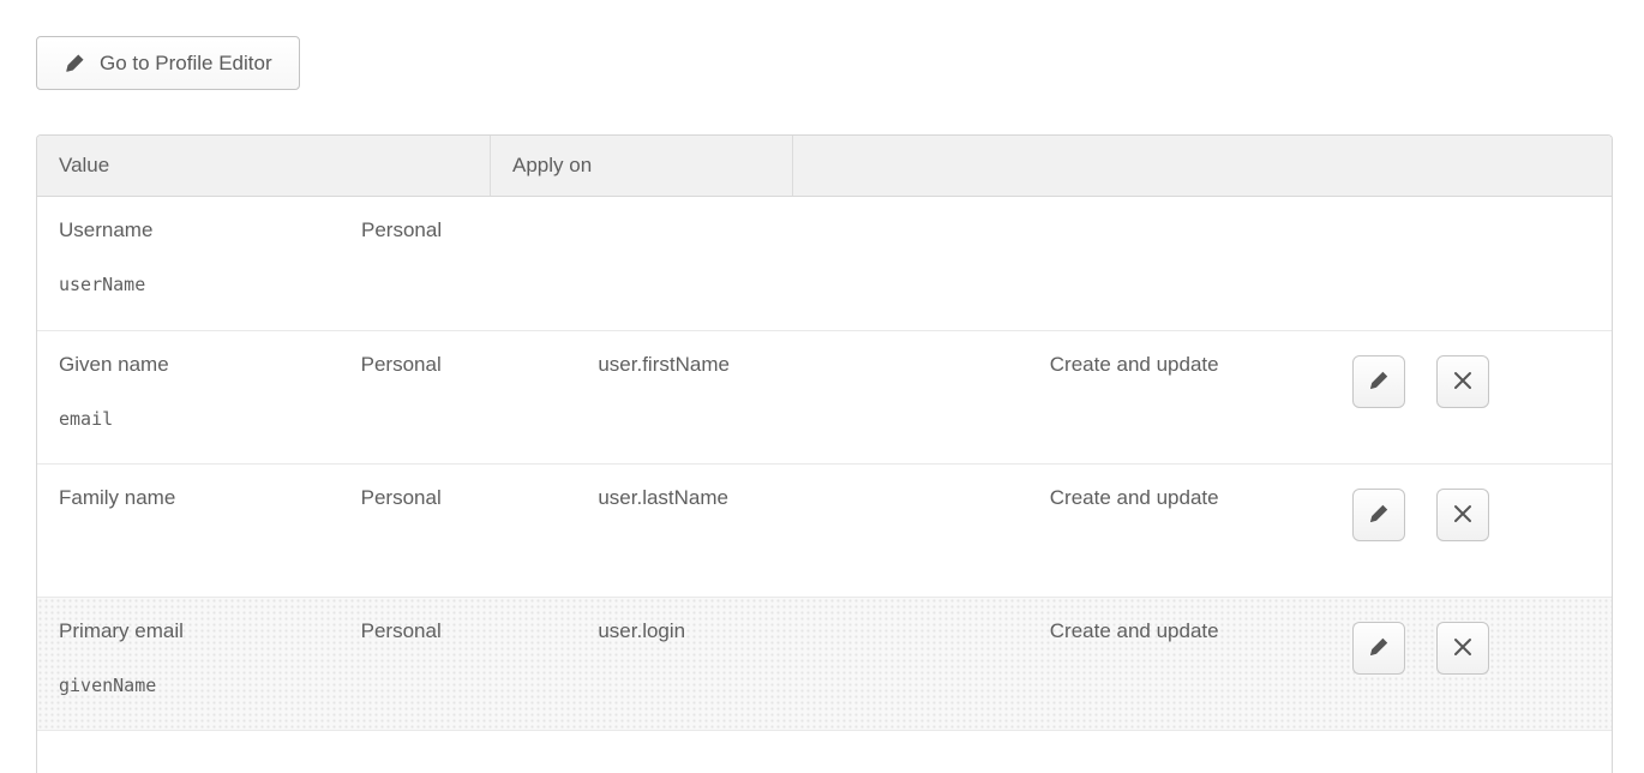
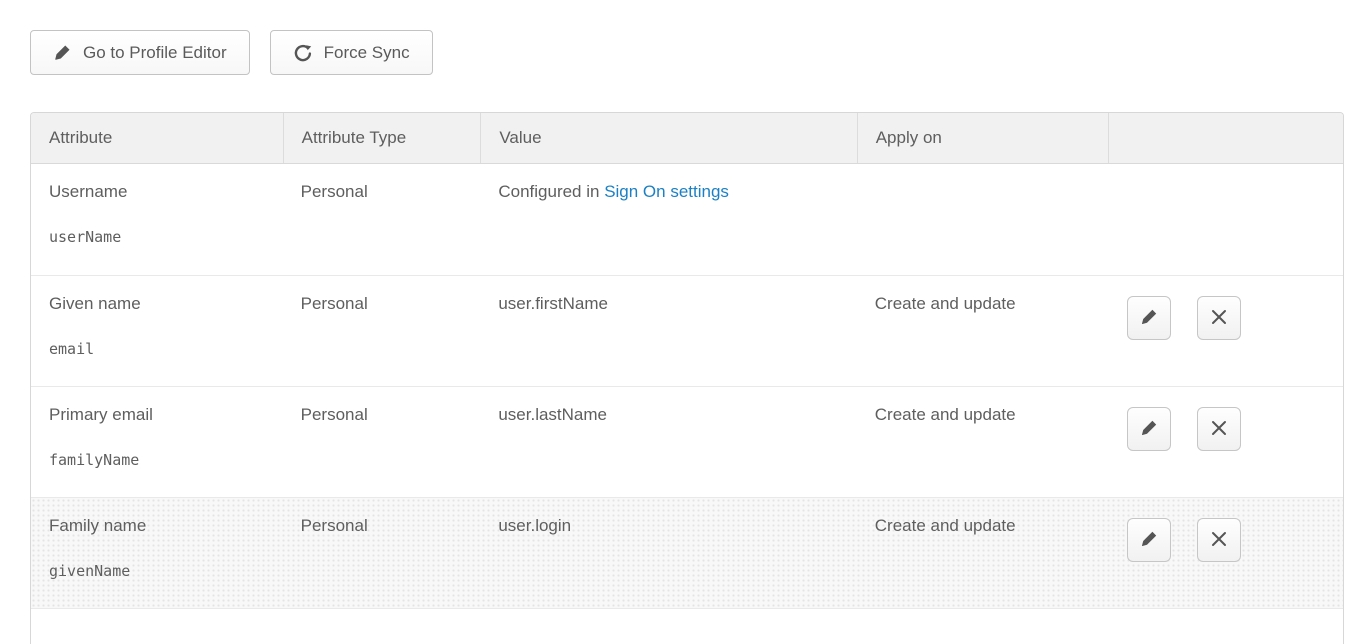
  Go to Profile Editor
+ Force Sync
+ Attribute
+ Attribute Type
  Value
  Apply on
  Username
  userName
  Personal
+ Configured in Sign On settings
  Given name
  email
  Personal
  user.firstName
  Create and update
- Family name
+ Primary email
+ familyName
  Personal
  user.lastName
  Create and update
- Primary email
+ Family name
  givenName
  Personal
  user.login
  Create and update
